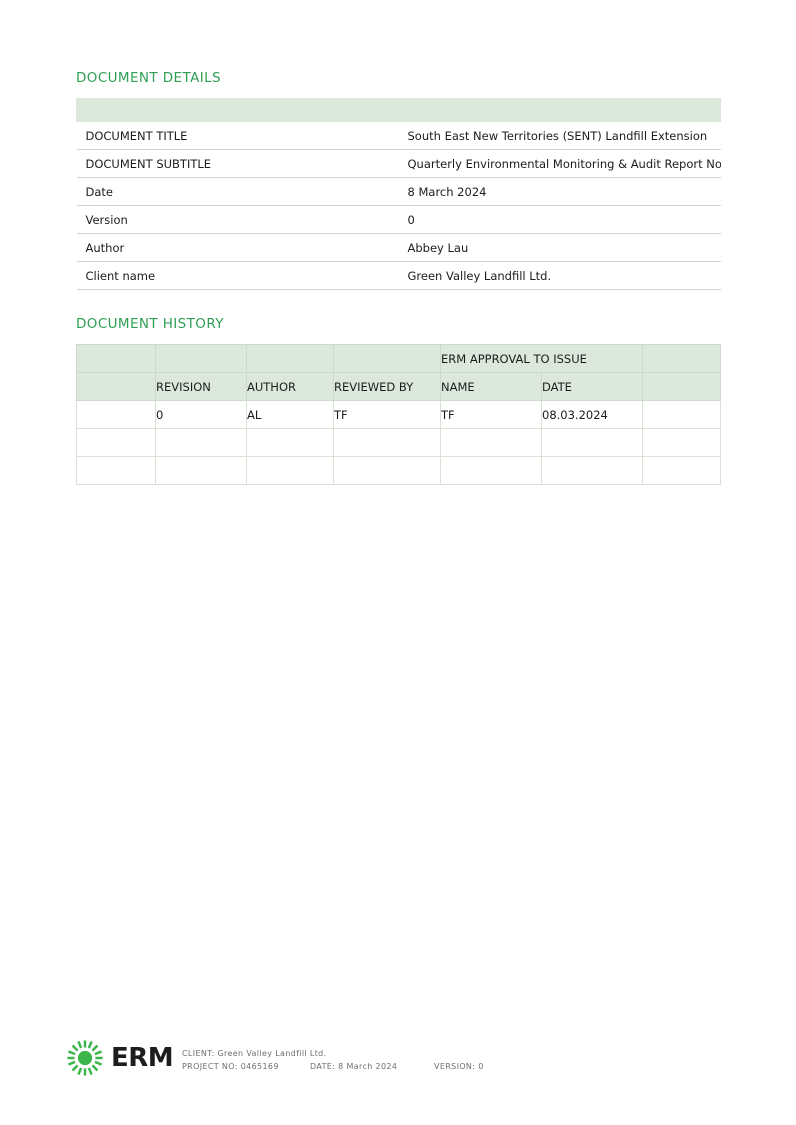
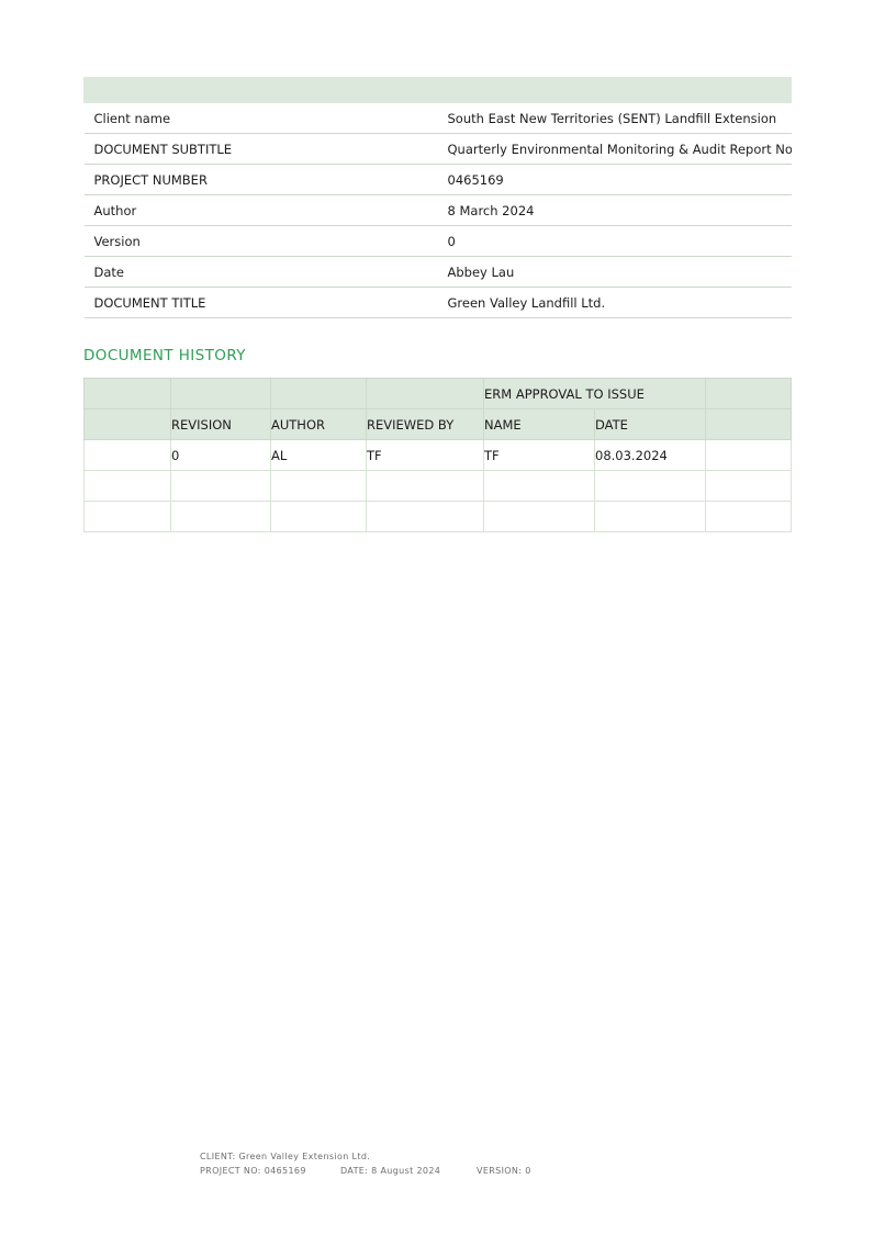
- DOCUMENT DETAILS
- DOCUMENT TITLE	South East New Territories (SENT) Landfill Extension
+ Client name	South East New Territories (SENT) Landfill Extension
  DOCUMENT SUBTITLE	Quarterly Environmental Monitoring & Audit Report No
+ PROJECT NUMBER	0465169
- Date	8 March 2024
+ Author	8 March 2024
  Version	0
- Author	Abbey Lau
+ Date	Abbey Lau
- Client name	Green Valley Landfill Ltd.
+ DOCUMENT TITLE	Green Valley Landfill Ltd.
  DOCUMENT HISTORY
  				ERM APPROVAL TO ISSUE
  	REVISION	AUTHOR	REVIEWED BY	NAME	DATE
  	0	AL	TF	TF	08.03.2024
- ERM
- CLIENT: Green Valley Landfill Ltd.
+ CLIENT: Green Valley Extension Ltd.
- PROJECT NO: 0465169 DATE: 8 March 2024 VERSION: 0
+ PROJECT NO: 0465169 DATE: 8 August 2024 VERSION: 0
